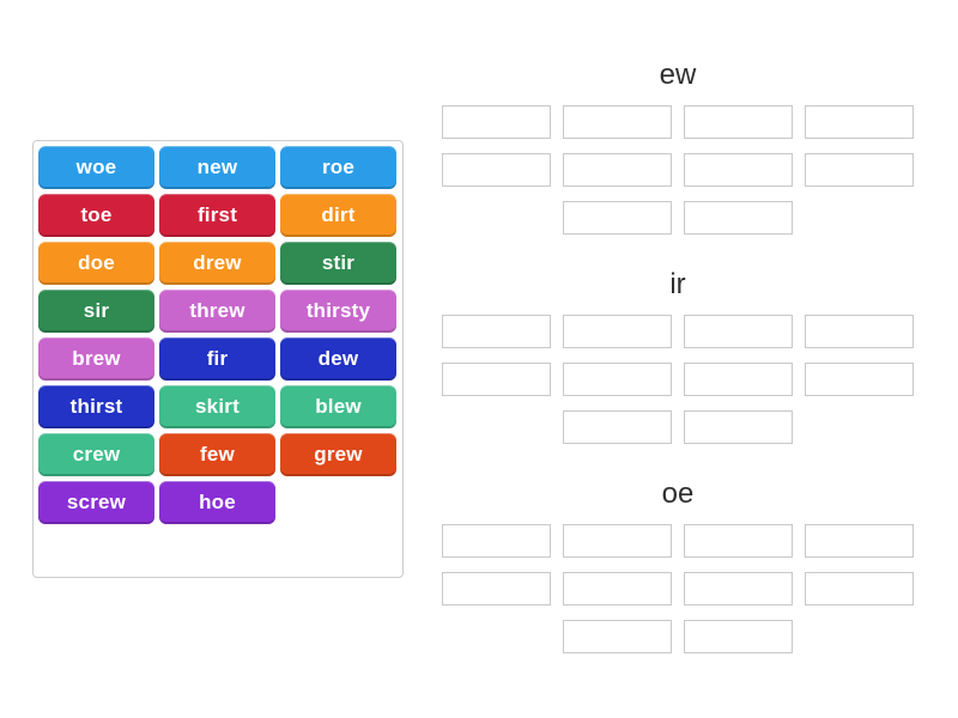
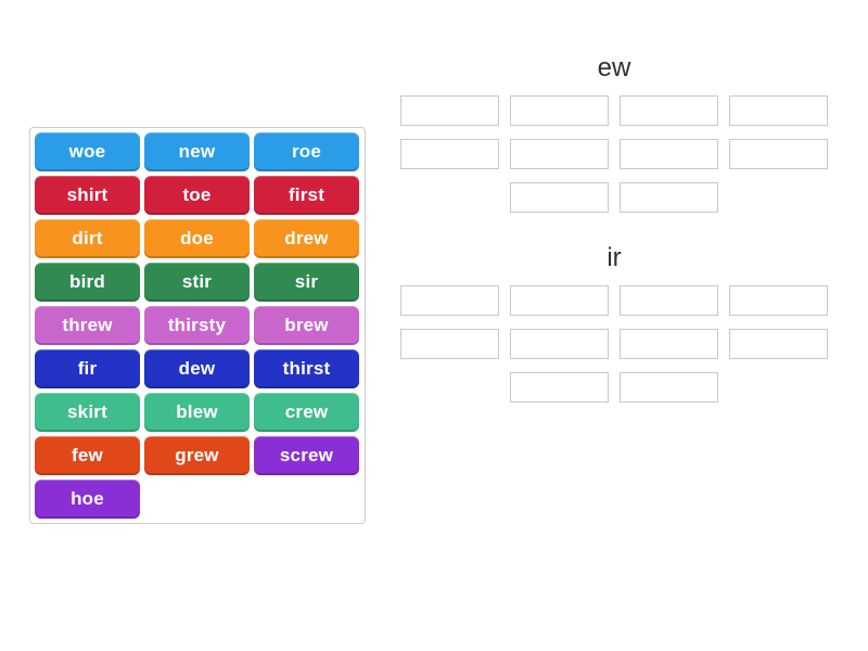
  woe
  new
  roe
+ shirt
  toe
  first
  dirt
  doe
  drew
+ bird
  stir
  sir
  threw
  thirsty
  brew
  fir
  dew
  thirst
  skirt
  blew
  crew
  few
  grew
  screw
  hoe
  ew
  ir
- oe
